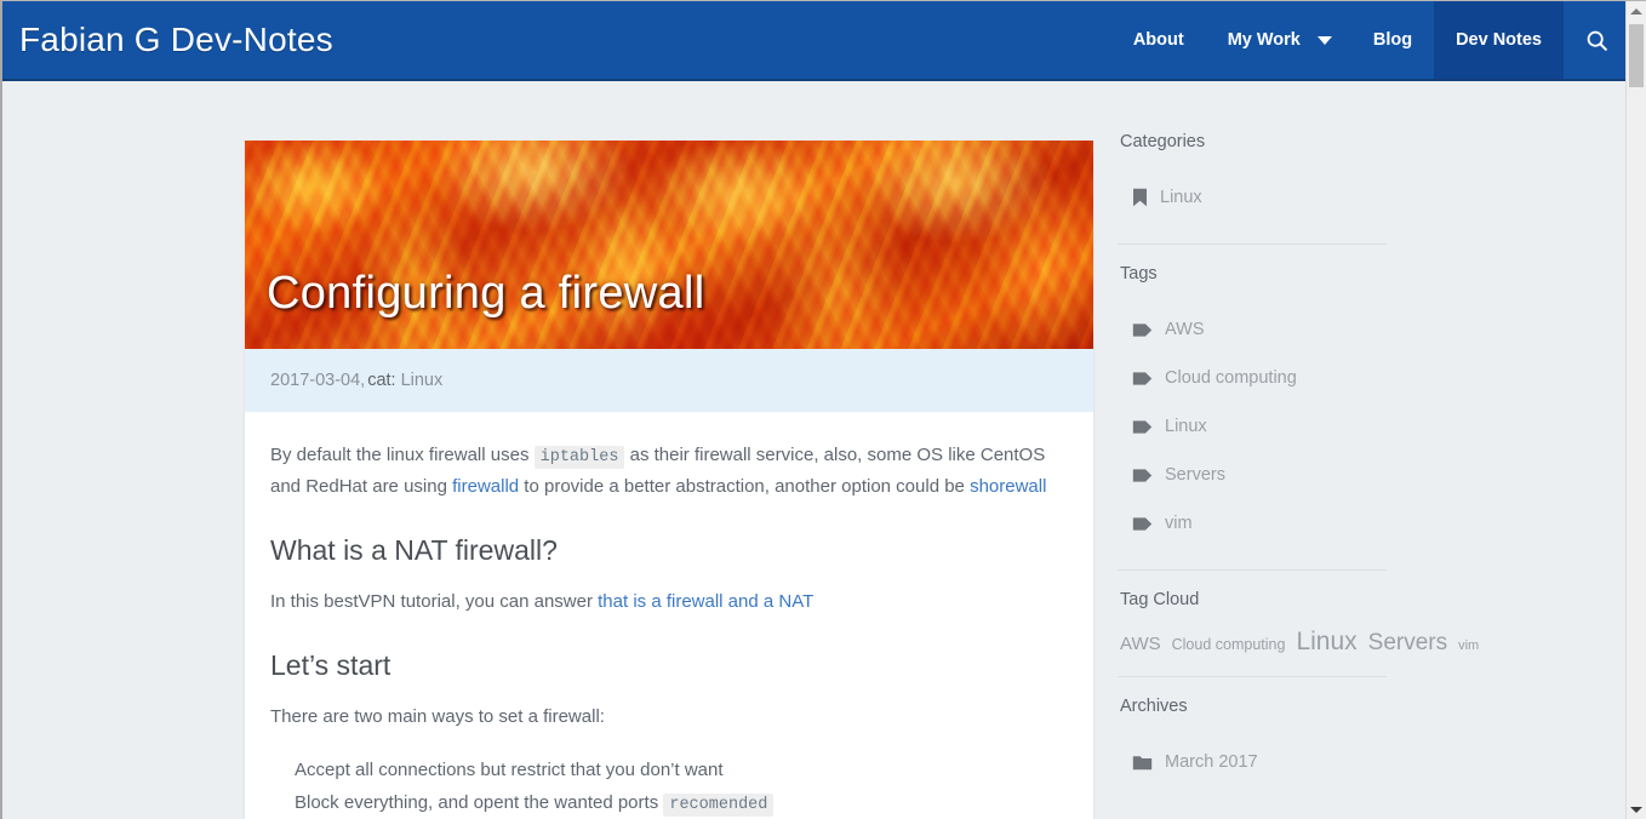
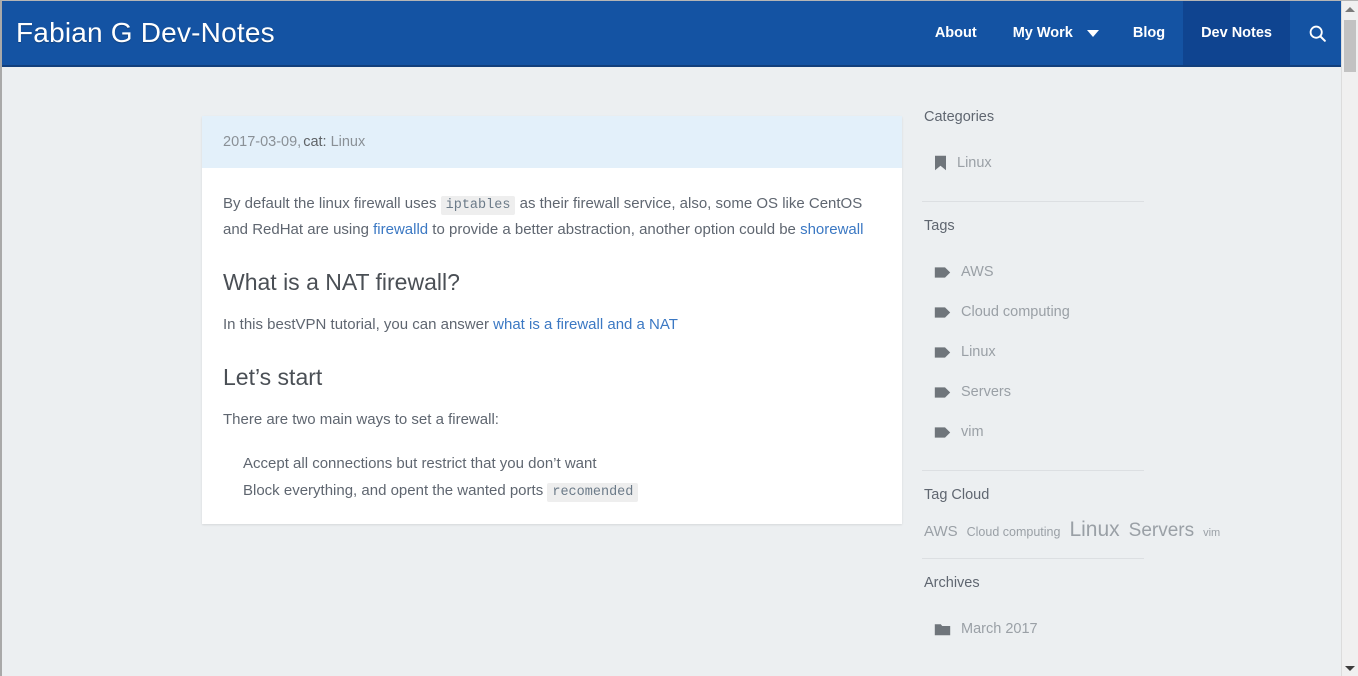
  Fabian G Dev-Notes
  About
  My Work
  Blog
  Dev Notes
- Configuring a firewall
- 2017-03-04
+ 2017-03-09
  ,
  cat:
  Linux
  By default the linux firewall uses iptables as their firewall service, also, some OS like CentOS and RedHat are using firewalld to provide a better abstraction, another option could be shorewall
  What is a NAT firewall?
- In this bestVPN tutorial, you can answer that is a firewall and a NAT
+ In this bestVPN tutorial, you can answer what is a firewall and a NAT
  Let’s start
  There are two main ways to set a firewall:
  Accept all connections but restrict that you don’t want
  Block everything, and opent the wanted ports recomended
  Categories
  Linux
  Tags
  AWS
  Cloud computing
  Linux
  Servers
  vim
  Tag Cloud
  AWS Cloud computing Linux Servers vim
  Archives
  March 2017
